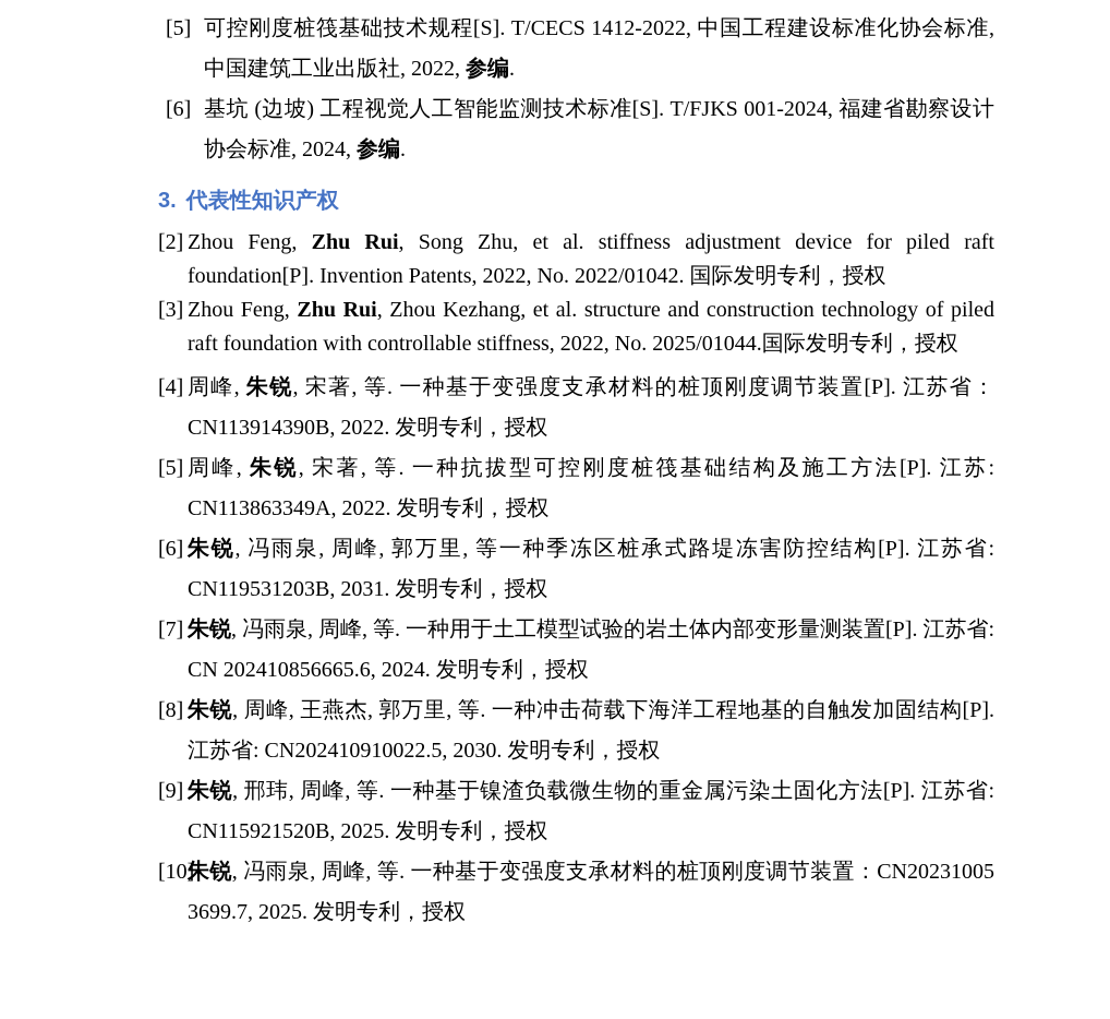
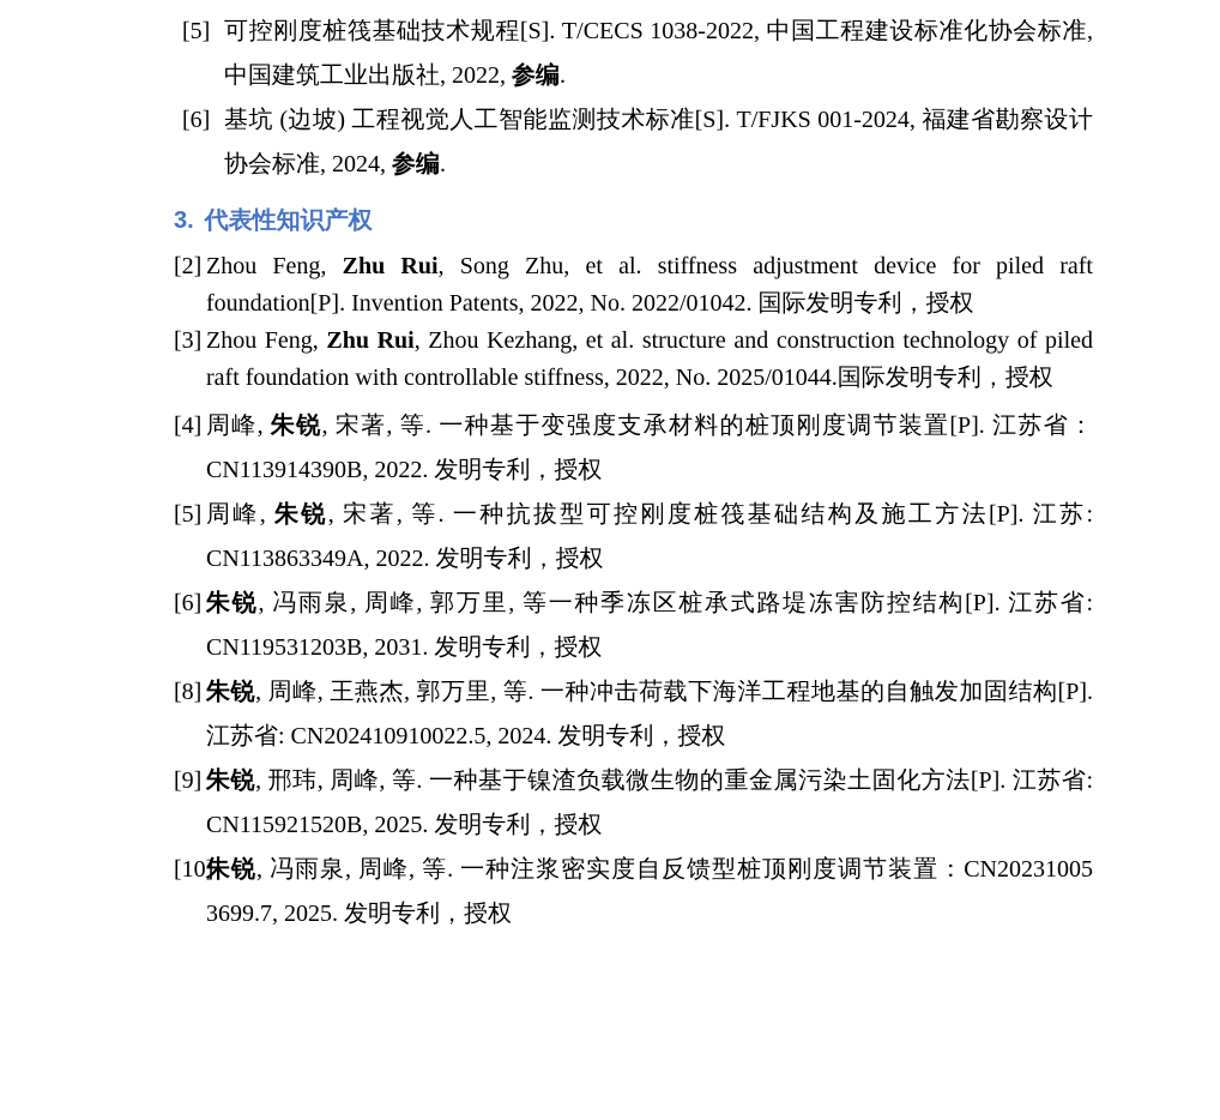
  [5]
- 可控刚度桩筏基础技术规程[S]. T/CECS 1412-2022, 中国工程建设标准化协会标准, 中国建筑工业出版社, 2022, 参编.
+ 可控刚度桩筏基础技术规程[S]. T/CECS 1038-2022, 中国工程建设标准化协会标准, 中国建筑工业出版社, 2022, 参编.
  [6]
  基坑 (边坡) 工程视觉人工智能监测技术标准[S]. T/FJKS 001-2024, 福建省勘察设计协会标准, 2024, 参编.
  3. 代表性知识产权
  [2]
  Zhou Feng, Zhu Rui, Song Zhu, et al. stiffness adjustment device for piled raft foundation[P]. Invention Patents, 2022, No. 2022/01042. 国际发明专利，授权
  [3]
  Zhou Feng, Zhu Rui, Zhou Kezhang, et al. structure and construction technology of piled raft foundation with controllable stiffness, 2022, No. 2025/01044.国际发明专利，授权
  [4]
  周峰, 朱锐, 宋著, 等. 一种基于变强度支承材料的桩顶刚度调节装置[P]. 江苏省：CN113914390B, 2022. 发明专利，授权
  [5]
  周峰, 朱锐, 宋著, 等. 一种抗拔型可控刚度桩筏基础结构及施工方法[P]. 江苏: CN113863349A, 2022. 发明专利，授权
  [6]
  朱锐, 冯雨泉, 周峰, 郭万里, 等一种季冻区桩承式路堤冻害防控结构[P]. 江苏省: CN119531203B, 2031. 发明专利，授权
- [7]
- 朱锐, 冯雨泉, 周峰, 等. 一种用于土工模型试验的岩土体内部变形量测装置[P]. 江苏省: CN 202410856665.6, 2024. 发明专利，授权
  [8]
- 朱锐, 周峰, 王燕杰, 郭万里, 等. 一种冲击荷载下海洋工程地基的自触发加固结构[P]. 江苏省: CN202410910022.5, 2030. 发明专利，授权
+ 朱锐, 周峰, 王燕杰, 郭万里, 等. 一种冲击荷载下海洋工程地基的自触发加固结构[P]. 江苏省: CN202410910022.5, 2024. 发明专利，授权
  [9]
  朱锐, 邢玮, 周峰, 等. 一种基于镍渣负载微生物的重金属污染土固化方法[P]. 江苏省: CN115921520B, 2025. 发明专利，授权
  [10]
- 朱锐, 冯雨泉, 周峰, 等. 一种基于变强度支承材料的桩顶刚度调节装置：CN20231005 3699.7, 2025. 发明专利，授权
+ 朱锐, 冯雨泉, 周峰, 等. 一种注浆密实度自反馈型桩顶刚度调节装置：CN20231005 3699.7, 2025. 发明专利，授权
